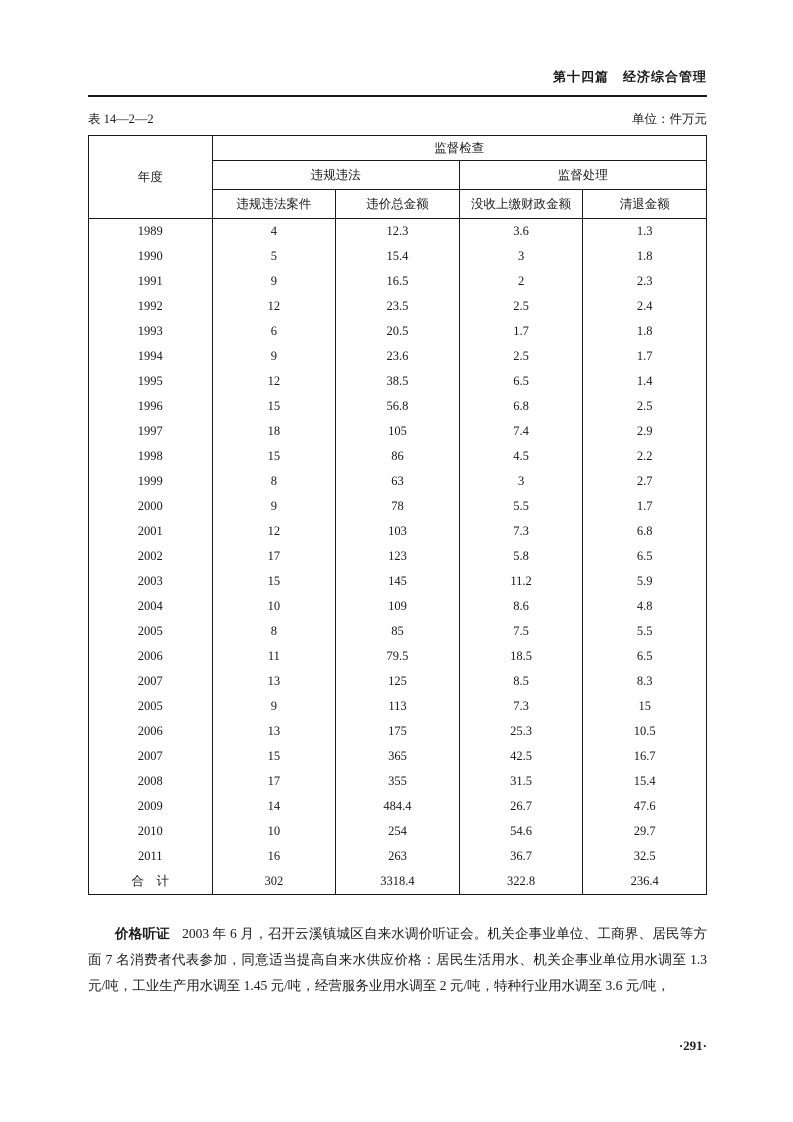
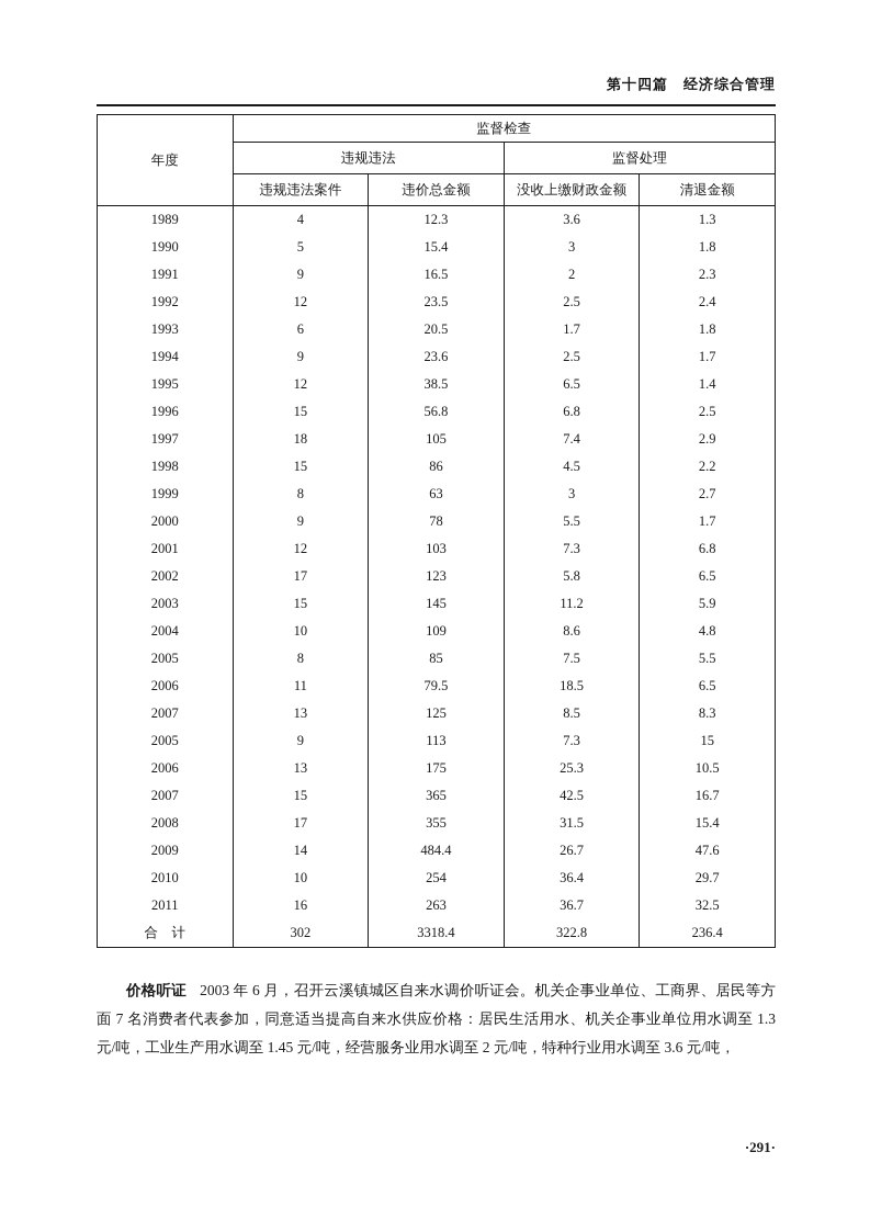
  第十四篇 经济综合管理
- 表 14—2—2
- 单位：件万元
  年度	监督检查
  违规违法	监督处理
  违规违法案件	违价总金额	没收上缴财政金额	清退金额
  1989	4	12.3	3.6	1.3
  1990	5	15.4	3	1.8
  1991	9	16.5	2	2.3
  1992	12	23.5	2.5	2.4
  1993	6	20.5	1.7	1.8
  1994	9	23.6	2.5	1.7
  1995	12	38.5	6.5	1.4
  1996	15	56.8	6.8	2.5
  1997	18	105	7.4	2.9
  1998	15	86	4.5	2.2
  1999	8	63	3	2.7
  2000	9	78	5.5	1.7
  2001	12	103	7.3	6.8
  2002	17	123	5.8	6.5
  2003	15	145	11.2	5.9
  2004	10	109	8.6	4.8
  2005	8	85	7.5	5.5
  2006	11	79.5	18.5	6.5
  2007	13	125	8.5	8.3
  2005	9	113	7.3	15
  2006	13	175	25.3	10.5
  2007	15	365	42.5	16.7
  2008	17	355	31.5	15.4
  2009	14	484.4	26.7	47.6
- 2010	10	254	54.6	29.7
+ 2010	10	254	36.4	29.7
  2011	16	263	36.7	32.5
  合 计	302	3318.4	322.8	236.4
  价格听证 2003 年 6 月，召开云溪镇城区自来水调价听证会。机关企事业单位、工商界、居民等方面 7 名消费者代表参加，同意适当提高自来水供应价格：居民生活用水、机关企事业单位用水调至 1.3 元/吨，工业生产用水调至 1.45 元/吨，经营服务业用水调至 2 元/吨，特种行业用水调至 3.6 元/吨，
  ·291·
